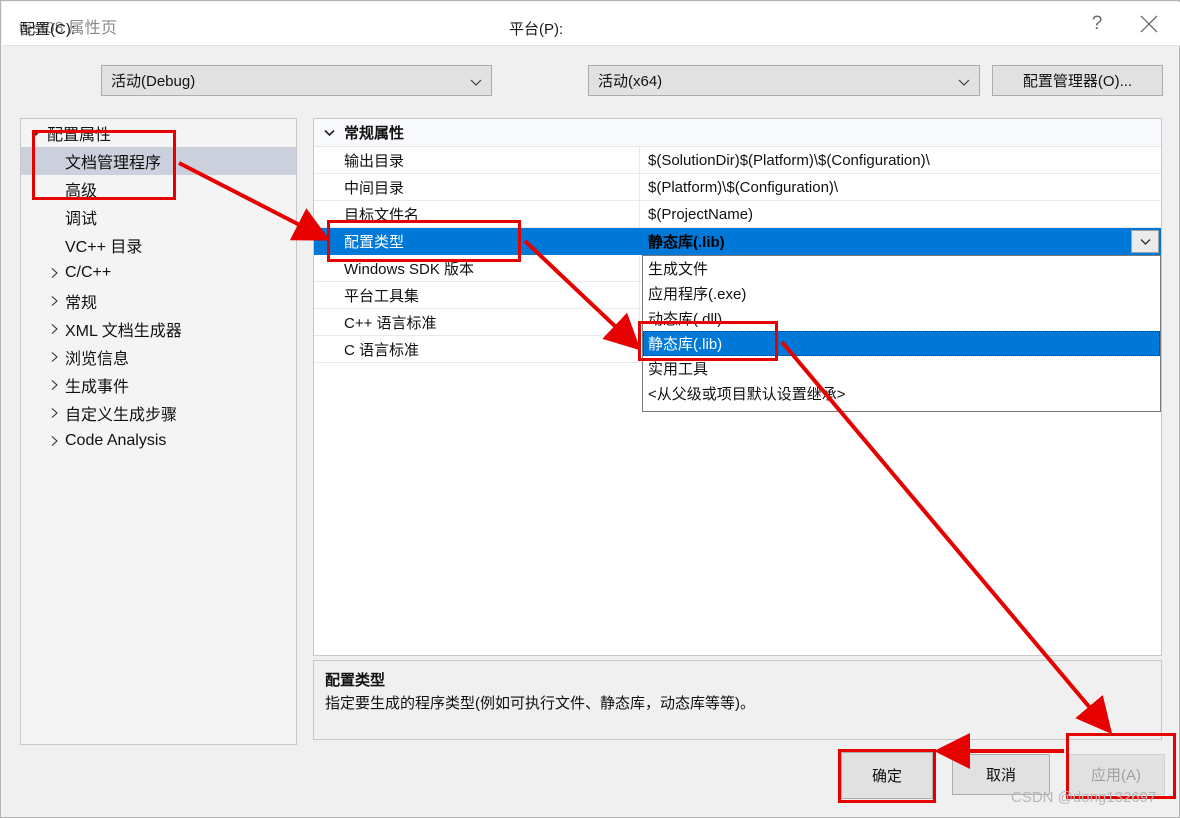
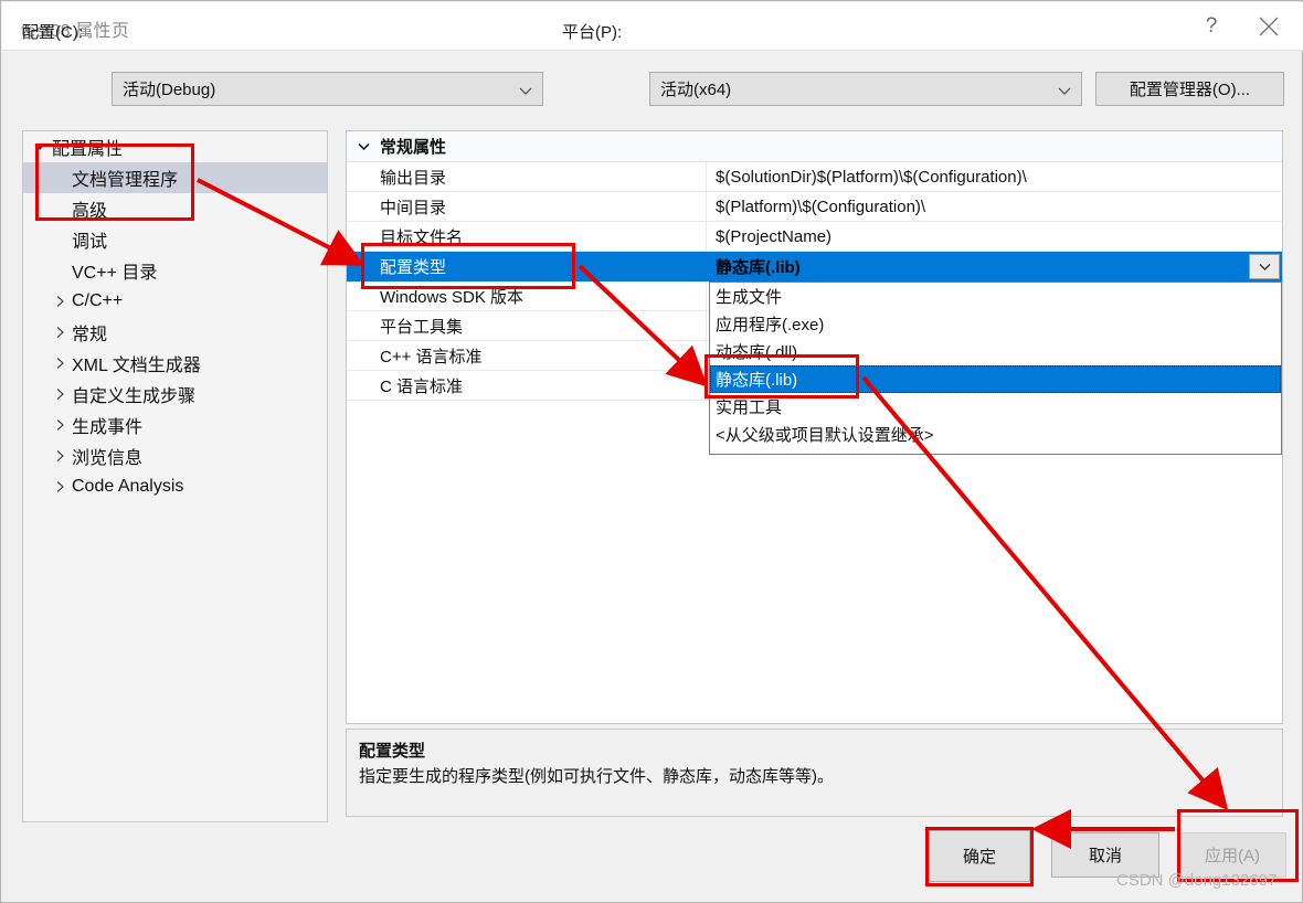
  test08 属性页
  ?
  配置(C):
  活动(Debug)
  平台(P):
  活动(x64)
  配置管理器(O)...
  配置属性
  文档管理程序
  高级
  调试
  VC++ 目录
  C/C++
  常规
  XML 文档生成器
- 浏览信息
+ 自定义生成步骤
  生成事件
- 自定义生成步骤
+ 浏览信息
  Code Analysis
  常规属性
  输出目录
  $(SolutionDir)$(Platform)\$(Configuration)\
  中间目录
  $(Platform)\$(Configuration)\
  目标文件名
  $(ProjectName)
  配置类型
  静态库(.lib)
  Windows SDK 版本
  平台工具集
  C++ 语言标准
  C 语言标准
  生成文件
  应用程序(.exe)
  动态库(.dll)
  静态库(.lib)
  实用工具
  <从父级或项目默认设置继承>
  配置类型
  指定要生成的程序类型(例如可执行文件、静态库，动态库等等)。
  确定
  取消
  应用(A)
  CSDN @dong132697
